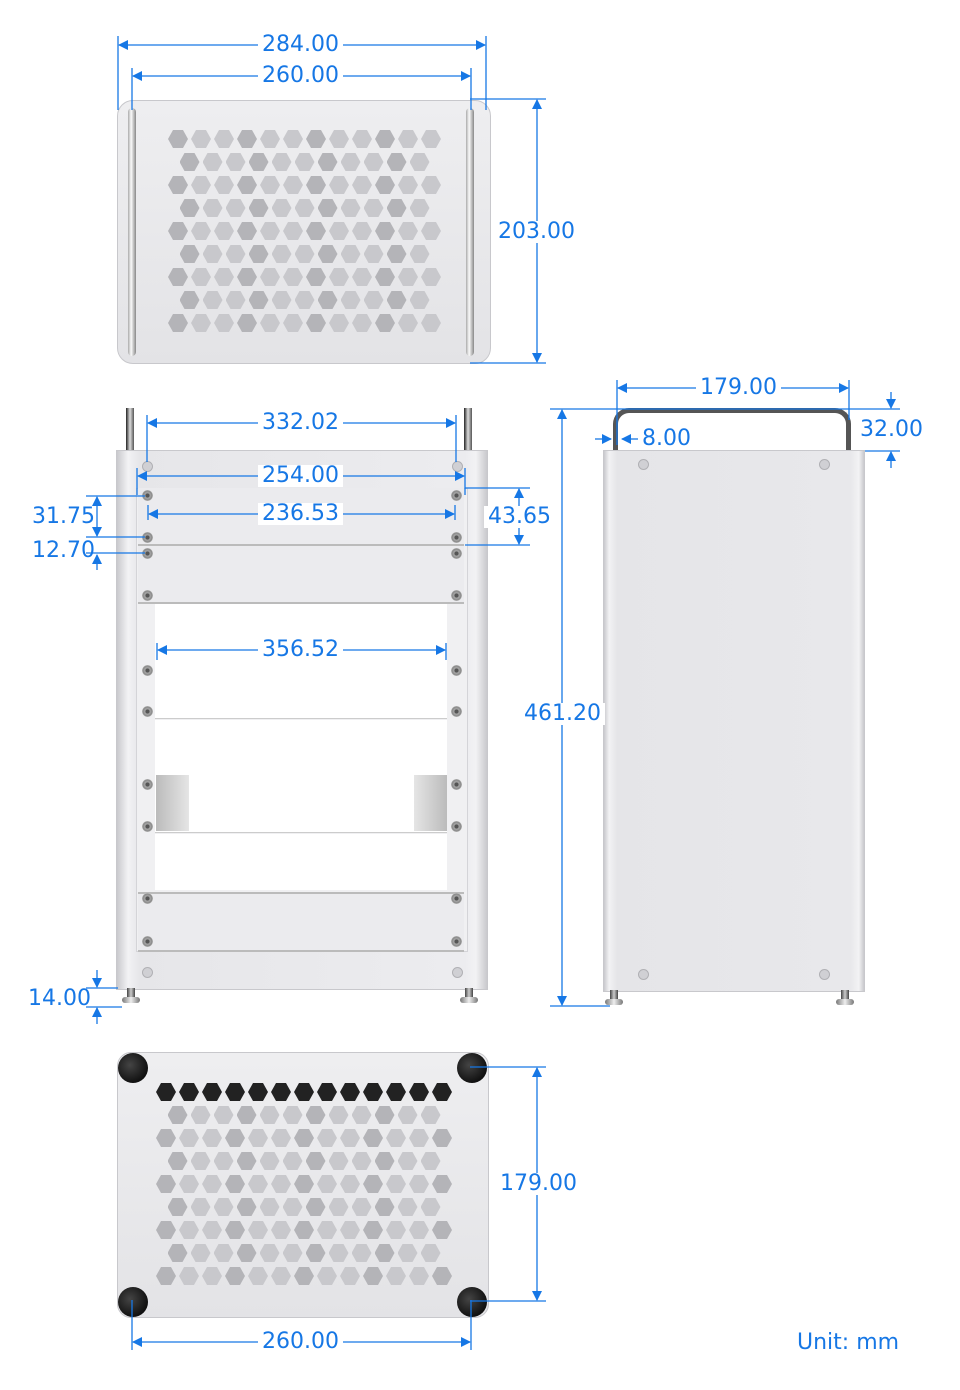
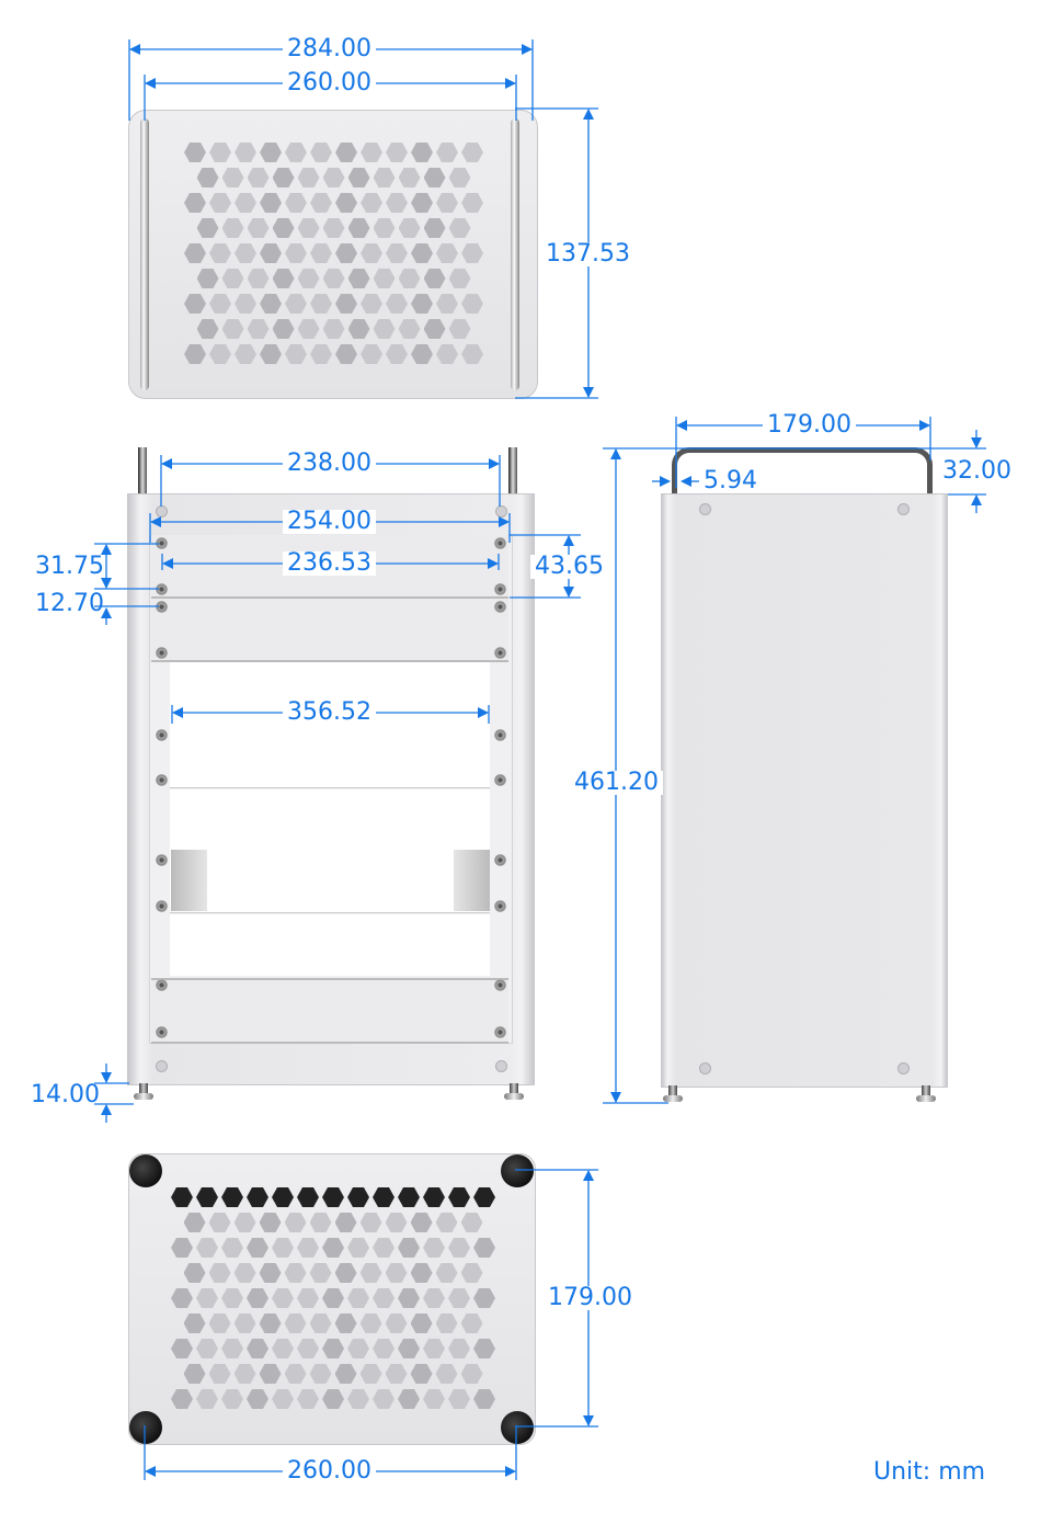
  284.00
  260.00
- 203.00
+ 137.53
- 332.02
+ 238.00
  254.00
  236.53
  31.75
  12.70
  43.65
  356.52
  14.00
  179.00
- 8.00
+ 5.94
  32.00
  461.20
  179.00
  260.00
  Unit: mm
